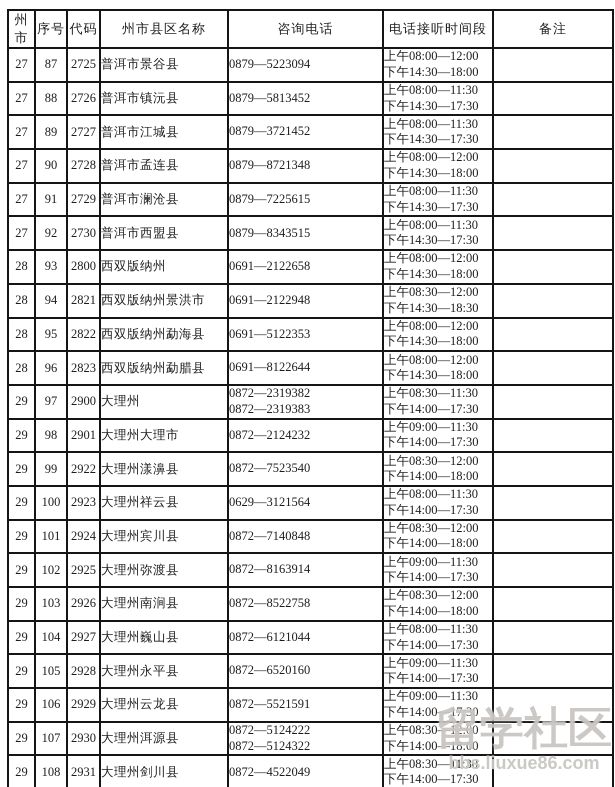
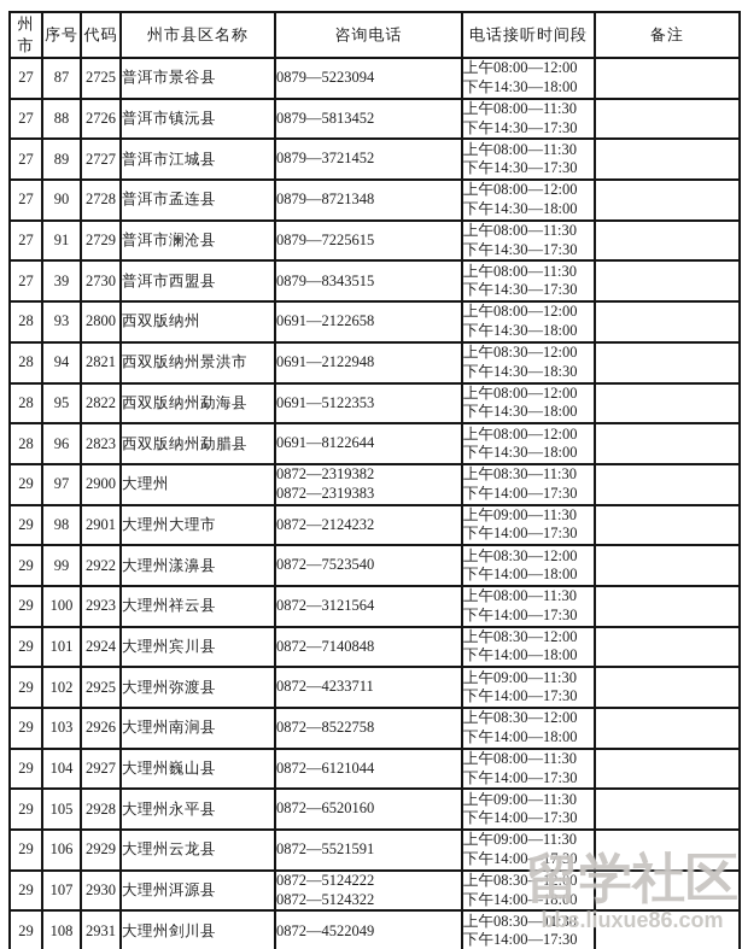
  州市	序号	代码	州市县区名称	咨询电话	电话接听时间段	备注
  27	87	2725	普洱市景谷县	0879—5223094	上午08:00—12:00下午14:30—18:00
  27	88	2726	普洱市镇沅县	0879—5813452	上午08:00—11:30下午14:30—17:30
  27	89	2727	普洱市江城县	0879—3721452	上午08:00—11:30下午14:30—17:30
  27	90	2728	普洱市孟连县	0879—8721348	上午08:00—12:00下午14:30—18:00
  27	91	2729	普洱市澜沧县	0879—7225615	上午08:00—11:30下午14:30—17:30
- 27	92	2730	普洱市西盟县	0879—8343515	上午08:00—11:30下午14:30—17:30
+ 27	39	2730	普洱市西盟县	0879—8343515	上午08:00—11:30下午14:30—17:30
  28	93	2800	西双版纳州	0691—2122658	上午08:00—12:00下午14:30—18:00
  28	94	2821	西双版纳州景洪市	0691—2122948	上午08:30—12:00下午14:30—18:30
  28	95	2822	西双版纳州勐海县	0691—5122353	上午08:00—12:00下午14:30—18:00
  28	96	2823	西双版纳州勐腊县	0691—8122644	上午08:00—12:00下午14:30—18:00
  29	97	2900	大理州	0872—23193820872—2319383	上午08:30—11:30下午14:00—17:30
  29	98	2901	大理州大理市	0872—2124232	上午09:00—11:30下午14:00—17:30
  29	99	2922	大理州漾濞县	0872—7523540	上午08:30—12:00下午14:00—18:00
- 29	100	2923	大理州祥云县	0629—3121564	上午08:00—11:30下午14:00—17:30
+ 29	100	2923	大理州祥云县	0872—3121564	上午08:00—11:30下午14:00—17:30
  29	101	2924	大理州宾川县	0872—7140848	上午08:30—12:00下午14:00—18:00
- 29	102	2925	大理州弥渡县	0872—8163914	上午09:00—11:30下午14:00—17:30
+ 29	102	2925	大理州弥渡县	0872—4233711	上午09:00—11:30下午14:00—17:30
  29	103	2926	大理州南涧县	0872—8522758	上午08:30—12:00下午14:00—18:00
  29	104	2927	大理州巍山县	0872—6121044	上午08:00—11:30下午14:00—17:30
  29	105	2928	大理州永平县	0872—6520160	上午09:00—11:30下午14:00—17:30
  29	106	2929	大理州云龙县	0872—5521591	上午09:00—11:30下午14:00—17:30
  29	107	2930	大理州洱源县	0872—51242220872—5124322	上午08:30—12:00下午14:00—18:00
  29	108	2931	大理州剑川县	0872—4522049	上午08:30—11:30下午14:00—17:30
  留学社区
  bbs.liuxue86.com
